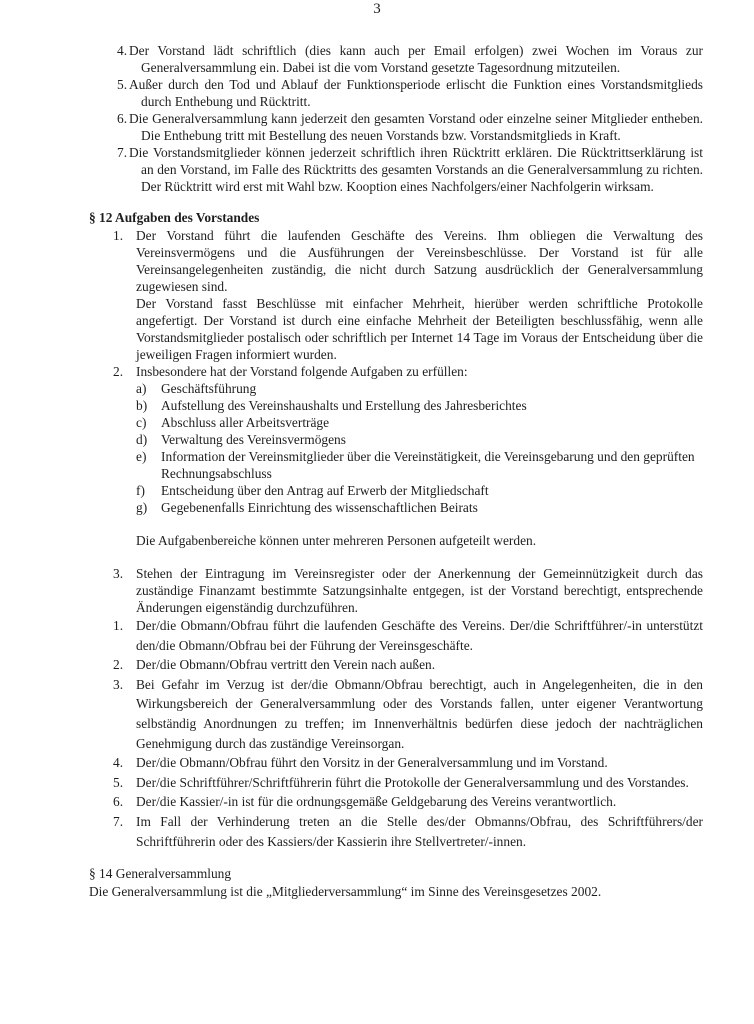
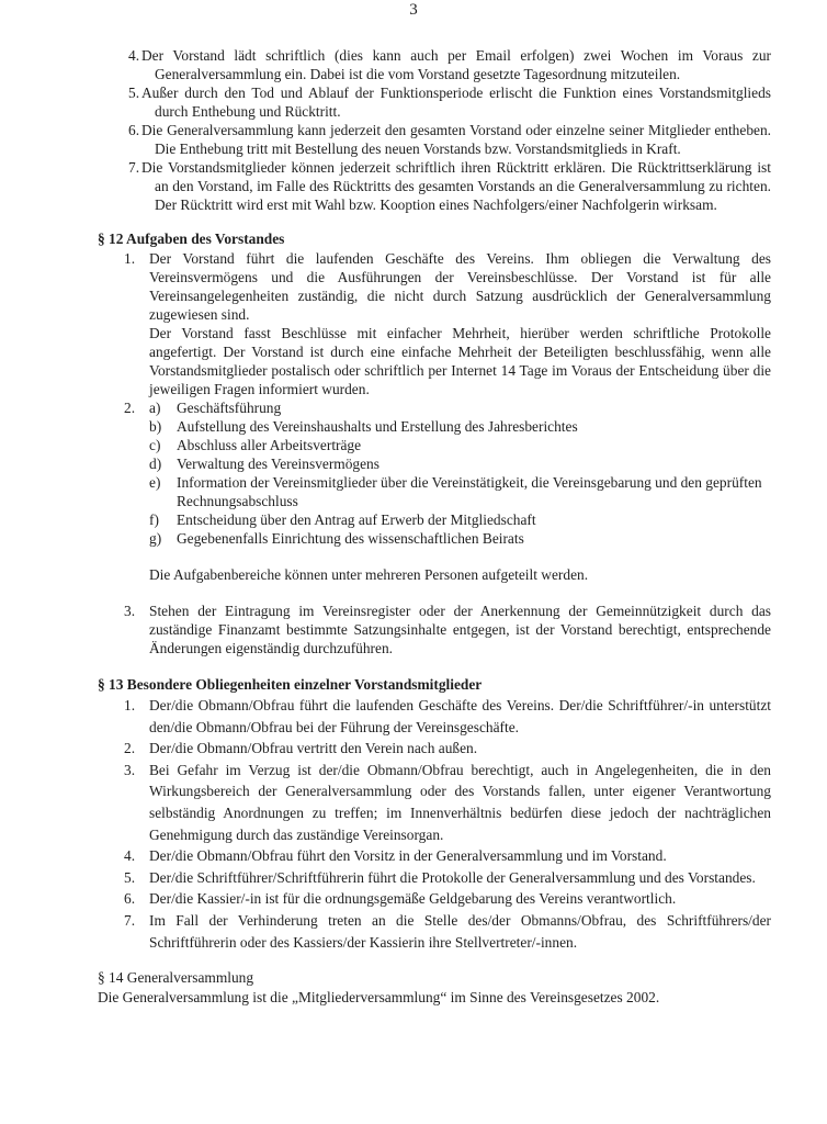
  3
  4.
  Der Vorstand lädt schriftlich (dies kann auch per Email erfolgen) zwei Wochen im Voraus zur Generalversammlung ein. Dabei ist die vom Vorstand gesetzte Tagesordnung mitzuteilen.
  5.
  Außer durch den Tod und Ablauf der Funktionsperiode erlischt die Funktion eines Vorstandsmitglieds durch Enthebung und Rücktritt.
  6.
  Die Generalversammlung kann jederzeit den gesamten Vorstand oder einzelne seiner Mitglieder entheben. Die Enthebung tritt mit Bestellung des neuen Vorstands bzw. Vorstandsmitglieds in Kraft.
  7.
  Die Vorstandsmitglieder können jederzeit schriftlich ihren Rücktritt erklären. Die Rücktrittserklärung ist an den Vorstand, im Falle des Rücktritts des gesamten Vorstands an die Generalversammlung zu richten. Der Rücktritt wird erst mit Wahl bzw. Kooption eines Nachfolgers/einer Nachfolgerin wirksam.
  § 12 Aufgaben des Vorstandes
  1.
  Der Vorstand führt die laufenden Geschäfte des Vereins. Ihm obliegen die Verwaltung des Vereinsvermögens und die Ausführungen der Vereinsbeschlüsse. Der Vorstand ist für alle Vereinsangelegenheiten zuständig, die nicht durch Satzung ausdrücklich der Generalversammlung zugewiesen sind.
  Der Vorstand fasst Beschlüsse mit einfacher Mehrheit, hierüber werden schriftliche Protokolle angefertigt. Der Vorstand ist durch eine einfache Mehrheit der Beteiligten beschlussfähig, wenn alle Vorstandsmitglieder postalisch oder schriftlich per Internet 14 Tage im Voraus der Entscheidung über die jeweiligen Fragen informiert wurden.
  2.
- Insbesondere hat der Vorstand folgende Aufgaben zu erfüllen:
  a)
  Geschäftsführung
  b)
  Aufstellung des Vereinshaushalts und Erstellung des Jahresberichtes
  c)
  Abschluss aller Arbeitsverträge
  d)
  Verwaltung des Vereinsvermögens
  e)
  Information der Vereinsmitglieder über die Vereinstätigkeit, die Vereinsgebarung und den geprüften Rechnungsabschluss
  f)
  Entscheidung über den Antrag auf Erwerb der Mitgliedschaft
  g)
  Gegebenenfalls Einrichtung des wissenschaftlichen Beirats
  Die Aufgabenbereiche können unter mehreren Personen aufgeteilt werden.
  3.
  Stehen der Eintragung im Vereinsregister oder der Anerkennung der Gemeinnützigkeit durch das zuständige Finanzamt bestimmte Satzungsinhalte entgegen, ist der Vorstand berechtigt, entsprechende Änderungen eigenständig durchzuführen.
+ § 13 Besondere Obliegenheiten einzelner Vorstandsmitglieder
  1.
  Der/die Obmann/Obfrau führt die laufenden Geschäfte des Vereins. Der/die Schriftführer/-in unterstützt den/die Obmann/Obfrau bei der Führung der Vereinsgeschäfte.
  2.
  Der/die Obmann/Obfrau vertritt den Verein nach außen.
  3.
  Bei Gefahr im Verzug ist der/die Obmann/Obfrau berechtigt, auch in Angelegenheiten, die in den Wirkungsbereich der Generalversammlung oder des Vorstands fallen, unter eigener Verantwortung selbständig Anordnungen zu treffen; im Innenverhältnis bedürfen diese jedoch der nachträglichen Genehmigung durch das zuständige Vereinsorgan.
  4.
  Der/die Obmann/Obfrau führt den Vorsitz in der Generalversammlung und im Vorstand.
  5.
  Der/die Schriftführer/Schriftführerin führt die Protokolle der Generalversammlung und des Vorstandes.
  6.
  Der/die Kassier/-in ist für die ordnungsgemäße Geldgebarung des Vereins verantwortlich.
  7.
  Im Fall der Verhinderung treten an die Stelle des/der Obmanns/Obfrau, des Schriftführers/der Schriftführerin oder des Kassiers/der Kassierin ihre Stellvertreter/-innen.
  § 14 Generalversammlung
  Die Generalversammlung ist die „Mitgliederversammlung“ im Sinne des Vereinsgesetzes 2002.
